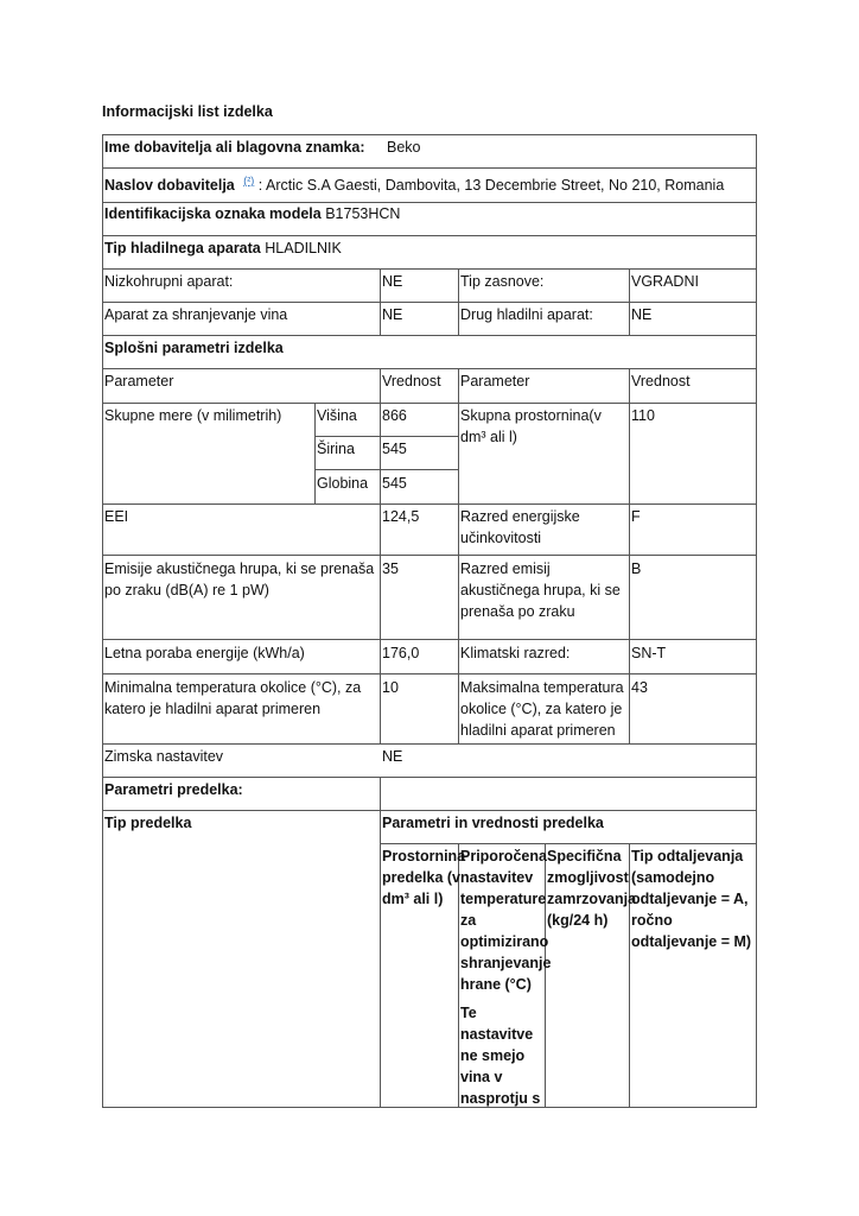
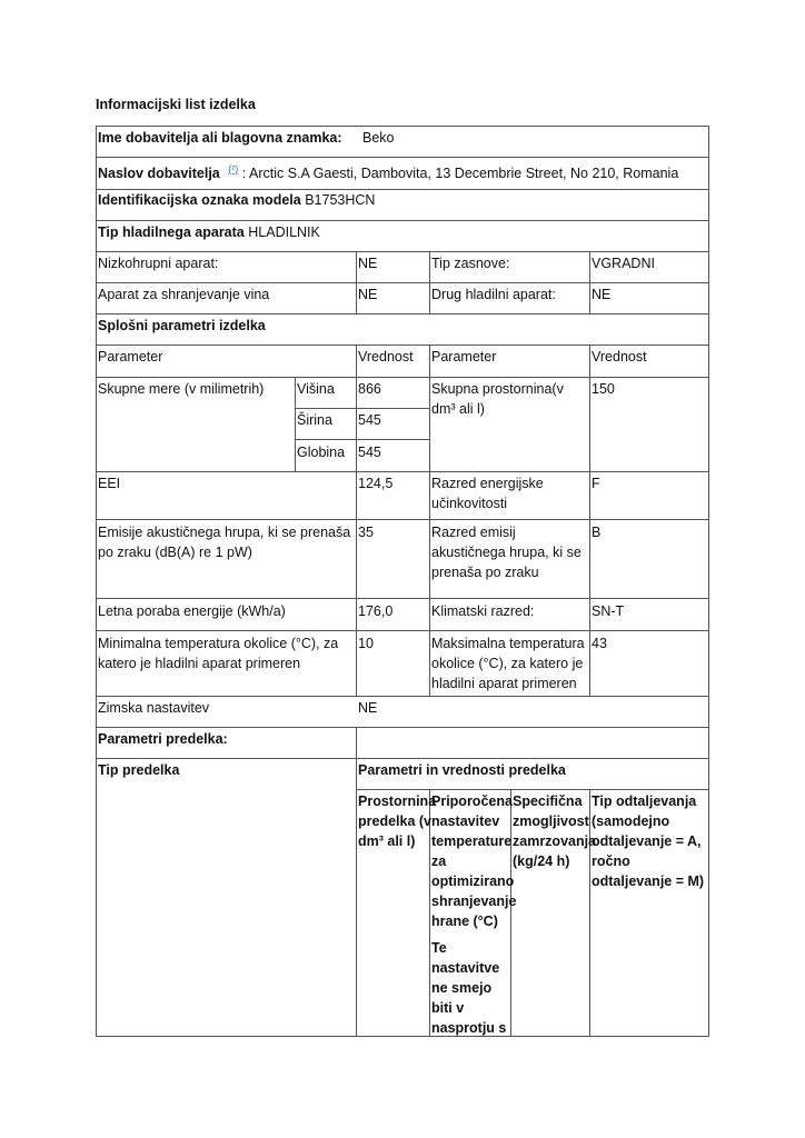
  Informacijski list izdelka
  Ime dobavitelja ali blagovna znamka:
  Beko
  Naslov dobavitelja (²) : Arctic S.A Gaesti, Dambovita, 13 Decembrie Street, No 210, Romania
  Identifikacijska oznaka modela B1753HCN
  Tip hladilnega aparata HLADILNIK
  Nizkohrupni aparat:
  NE
  Tip zasnove:
  VGRADNI
  Aparat za shranjevanje vina
  NE
  Drug hladilni aparat:
  NE
  Splošni parametri izdelka
  Parameter
  Vrednost
  Parameter
  Vrednost
  Skupne mere (v milimetrih)
  Višina
  866
  Širina
  545
  Globina
  545
  Skupna prostornina(v dm³ ali l)
- 110
+ 150
  EEI
  124,5
  Razred energijske učinkovitosti
  F
  Emisije akustičnega hrupa, ki se prenaša po zraku (dB(A) re 1 pW)
  35
  Razred emisij akustičnega hrupa, ki se prenaša po zraku
  B
  Letna poraba energije (kWh/a)
  176,0
  Klimatski razred:
  SN-T
  Minimalna temperatura okolice (°C), za katero je hladilni aparat primeren
  10
  Maksimalna temperatura okolice (°C), za katero je hladilni aparat primeren
  43
  Zimska nastavitev
  NE
  Parametri predelka:
  Tip predelka
  Parametri in vrednosti predelka
  Prostornin predelka (v dm³ ali l)
  Priporočena nastavitev temperature za optimizirano shranjevanje hrane (°C)
- Te nastavitve ne smejo vina v nasprotju s
+ Te nastavitve ne smejo biti v nasprotju s
  Specifična zmogljivost zamrzovanja (kg/24 h)
  Tip odtaljevanja (samodejno odtaljevanje = A, ročno odtaljevanje = M)
